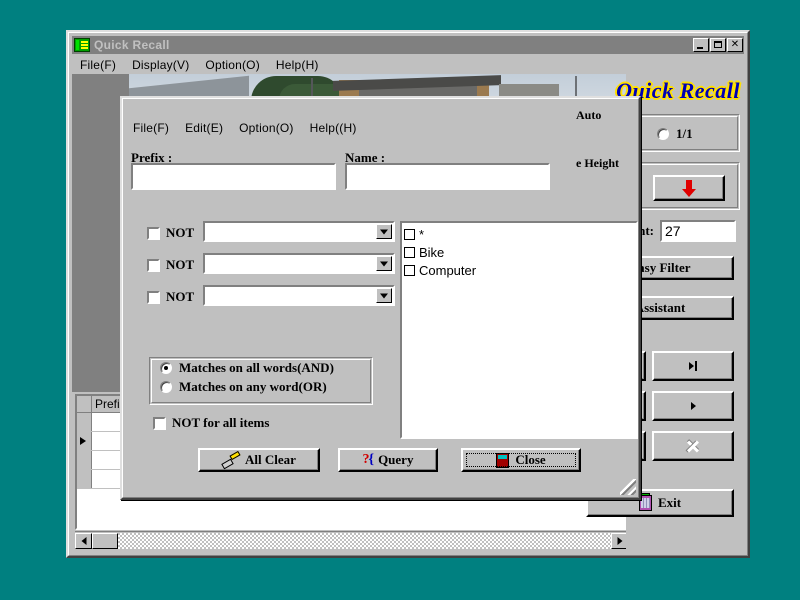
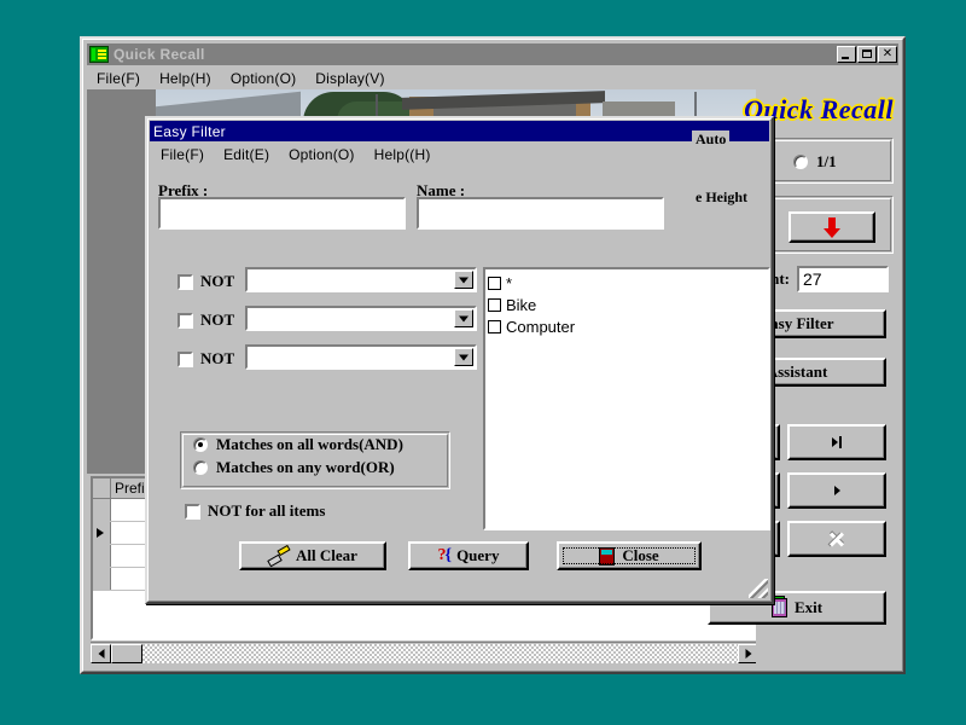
  Quick Recall
  ✕
  File(F)
- Display(V)
+ Help(H)
  Option(O)
- Help(H)
+ Display(V)
  Prefi
  Quick Recall
  Auto
  1/1
  e Height
  nt:
  27
  asy Filter
  ssistant
  Exit
+ Easy Filter
  File(F)
  Edit(E)
  Option(O)
  Help((H)
  Prefix :
  Name :
  NOT
  NOT
  NOT
  *
  Bike
  Computer
  Matches on all words(AND)
  Matches on any word(OR)
  NOT for all items
  All Clear
  ?{
  Query
  Close
